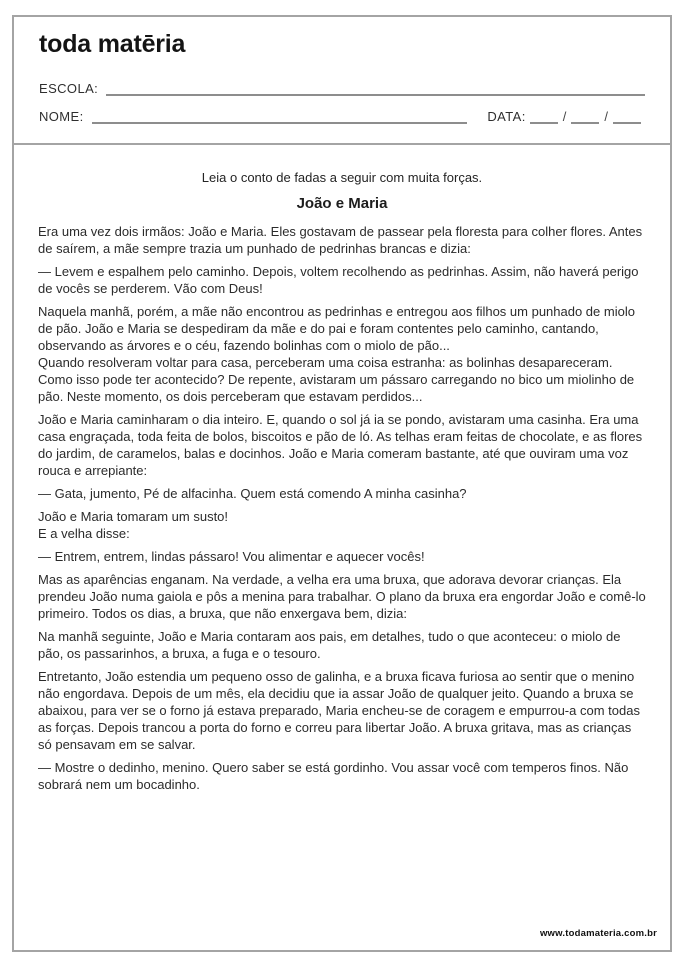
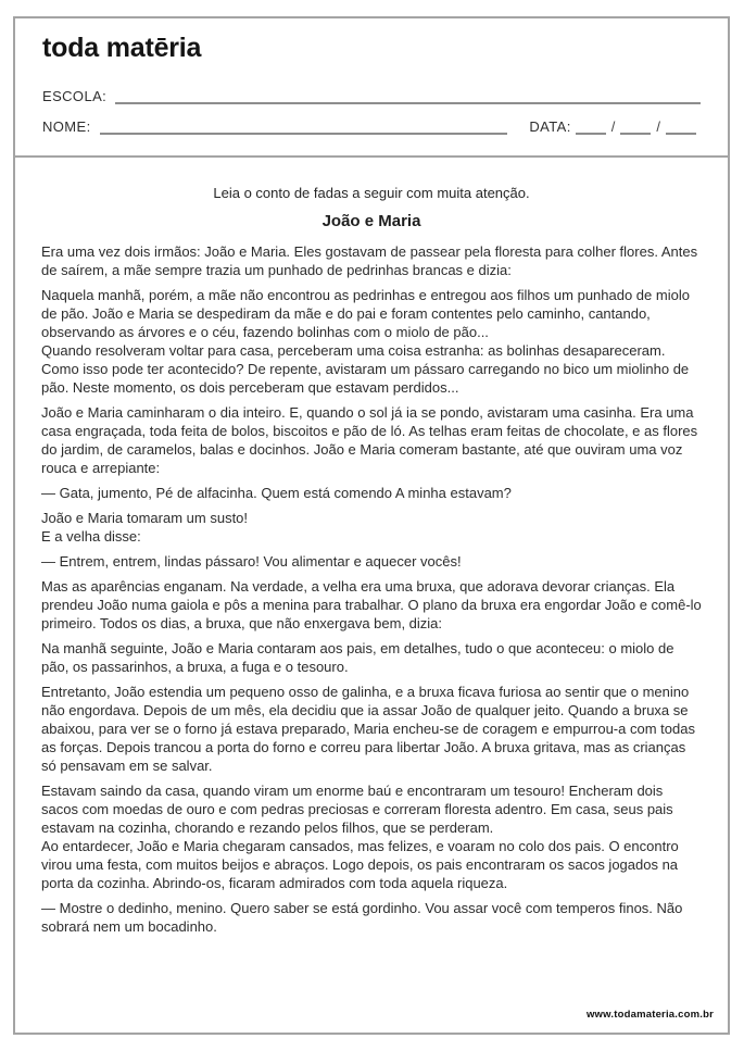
  toda matēria
  ESCOLA:
  NOME:
  DATA:
  /
  /
- Leia o conto de fadas a seguir com muita forças.
+ Leia o conto de fadas a seguir com muita atenção.
  João e Maria
  Era uma vez dois irmãos: João e Maria. Eles gostavam de passear pela floresta para colher flores. Antes de saírem, a mãe sempre trazia um punhado de pedrinhas brancas e dizia:
- — Levem e espalhem pelo caminho. Depois, voltem recolhendo as pedrinhas. Assim, não haverá perigo de vocês se perderem. Vão com Deus!
  Naquela manhã, porém, a mãe não encontrou as pedrinhas e entregou aos filhos um punhado de miolo de pão. João e Maria se despediram da mãe e do pai e foram contentes pelo caminho, cantando, observando as árvores e o céu, fazendo bolinhas com o miolo de pão...
  Quando resolveram voltar para casa, perceberam uma coisa estranha: as bolinhas desapareceram. Como isso pode ter acontecido? De repente, avistaram um pássaro carregando no bico um miolinho de pão. Neste momento, os dois perceberam que estavam perdidos...
  João e Maria caminharam o dia inteiro. E, quando o sol já ia se pondo, avistaram uma casinha. Era uma casa engraçada, toda feita de bolos, biscoitos e pão de ló. As telhas eram feitas de chocolate, e as flores do jardim, de caramelos, balas e docinhos. João e Maria comeram bastante, até que ouviram uma voz rouca e arrepiante:
- — Gata, jumento, Pé de alfacinha. Quem está comendo A minha casinha?
+ — Gata, jumento, Pé de alfacinha. Quem está comendo A minha estavam?
  João e Maria tomaram um susto!
  E a velha disse:
  — Entrem, entrem, lindas pássaro! Vou alimentar e aquecer vocês!
  Mas as aparências enganam. Na verdade, a velha era uma bruxa, que adorava devorar crianças. Ela prendeu João numa gaiola e pôs a menina para trabalhar. O plano da bruxa era engordar João e comê-lo primeiro. Todos os dias, a bruxa, que não enxergava bem, dizia:
  Na manhã seguinte, João e Maria contaram aos pais, em detalhes, tudo o que aconteceu: o miolo de pão, os passarinhos, a bruxa, a fuga e o tesouro.
  Entretanto, João estendia um pequeno osso de galinha, e a bruxa ficava furiosa ao sentir que o menino não engordava. Depois de um mês, ela decidiu que ia assar João de qualquer jeito. Quando a bruxa se abaixou, para ver se o forno já estava preparado, Maria encheu-se de coragem e empurrou-a com todas as forças. Depois trancou a porta do forno e correu para libertar João. A bruxa gritava, mas as crianças só pensavam em se salvar.
+ Estavam saindo da casa, quando viram um enorme baú e encontraram um tesouro! Encheram dois sacos com moedas de ouro e com pedras preciosas e correram floresta adentro. Em casa, seus pais estavam na cozinha, chorando e rezando pelos filhos, que se perderam.
+ Ao entardecer, João e Maria chegaram cansados, mas felizes, e voaram no colo dos pais. O encontro virou uma festa, com muitos beijos e abraços. Logo depois, os pais encontraram os sacos jogados na porta da cozinha. Abrindo-os, ficaram admirados com toda aquela riqueza.
  — Mostre o dedinho, menino. Quero saber se está gordinho. Vou assar você com temperos finos. Não sobrará nem um bocadinho.
  www.todamateria.com.br
